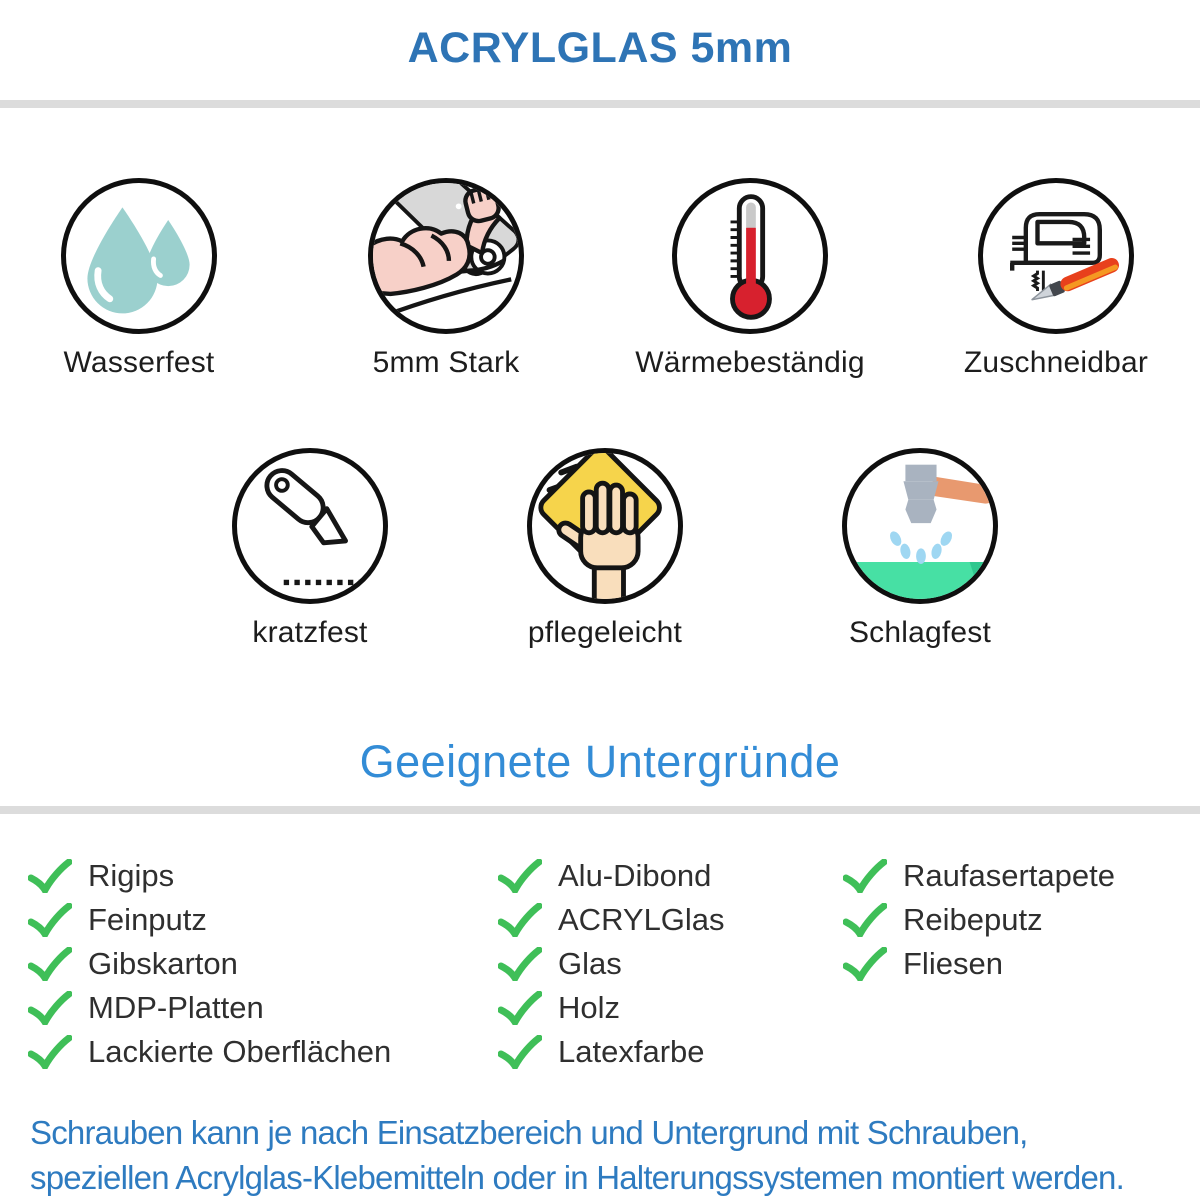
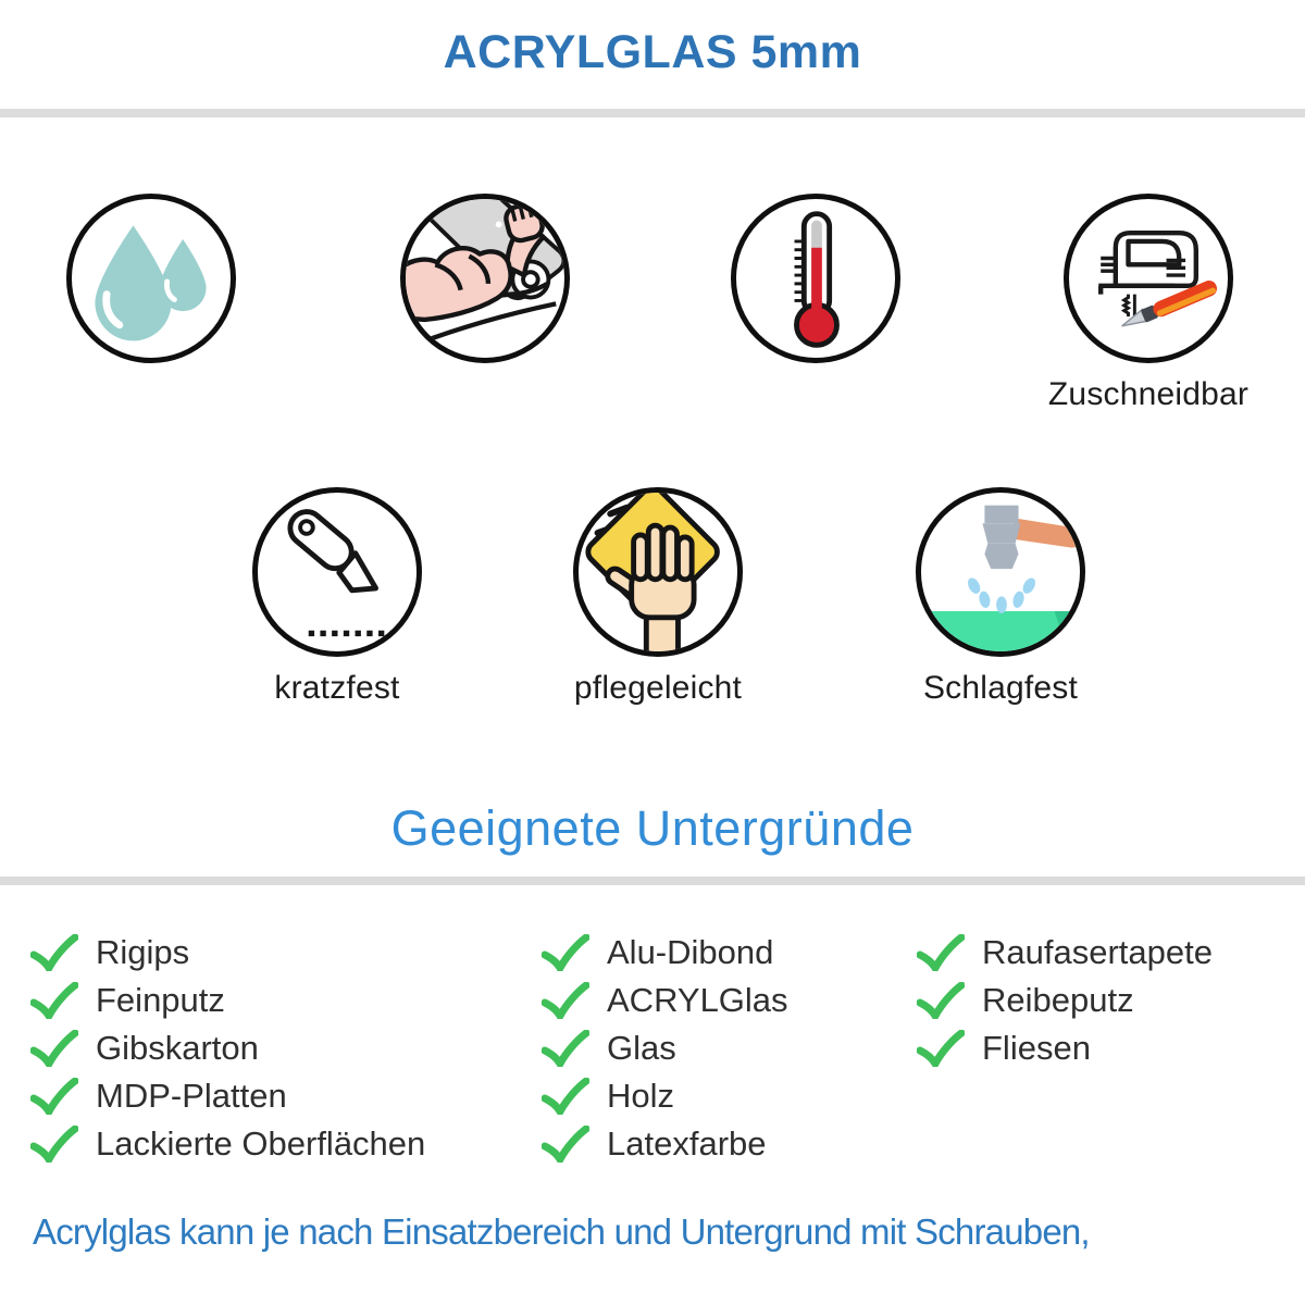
  ACRYLGLAS 5mm
- Wasserfest
- 5mm Stark
- Wärmebeständig
  Zuschneidbar
  kratzfest
  pflegeleicht
  Schlagfest
  Geeignete Untergründe
  Rigips
  Feinputz
  Gibskarton
  MDP-Platten
  Lackierte Oberflächen
  Alu-Dibond
  ACRYLGlas
  Glas
  Holz
  Latexfarbe
  Raufasertapete
  Reibeputz
  Fliesen
- Schrauben kann je nach Einsatzbereich und Untergrund mit Schrauben,
+ Acrylglas kann je nach Einsatzbereich und Untergrund mit Schrauben,
- speziellen Acrylglas-Klebemitteln oder in Halterungssystemen montiert werden.
